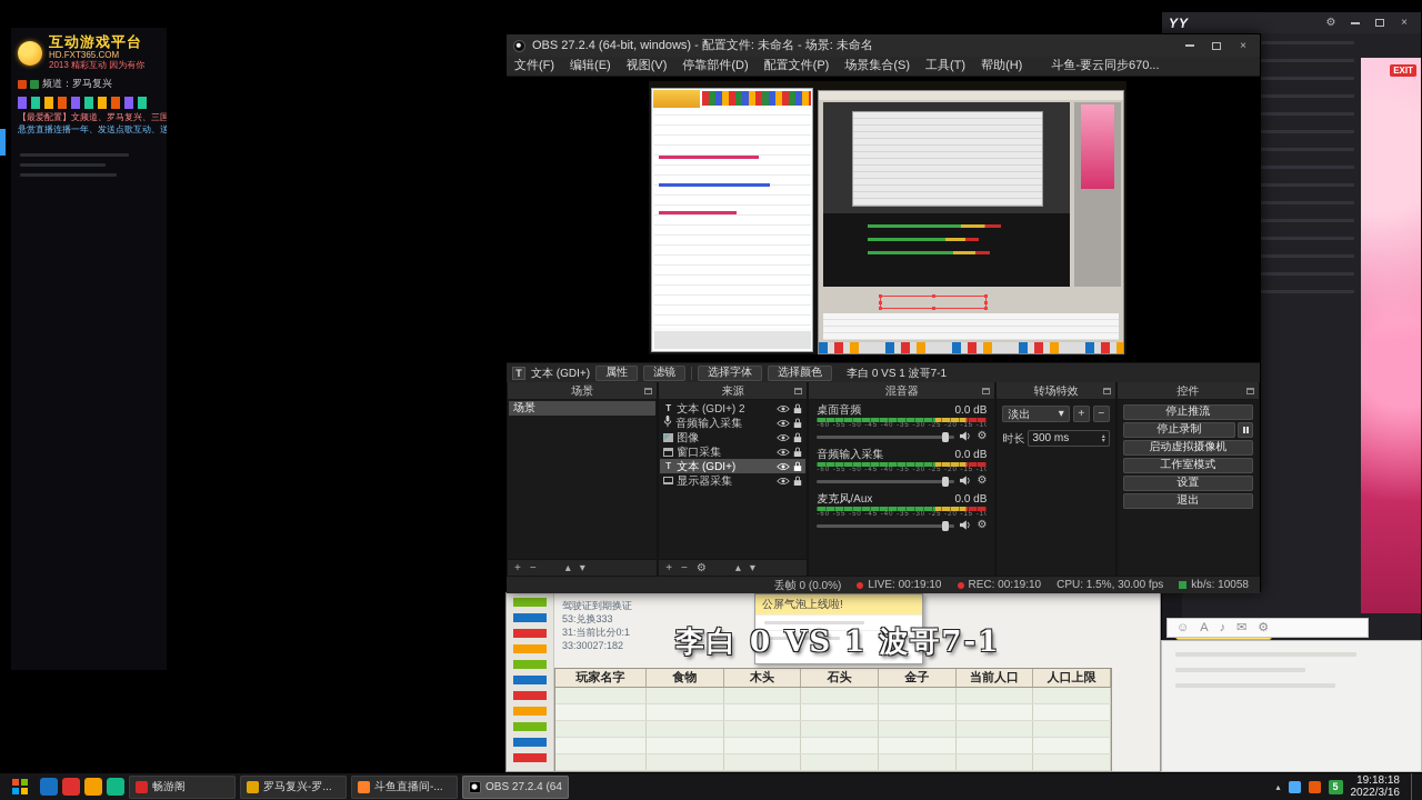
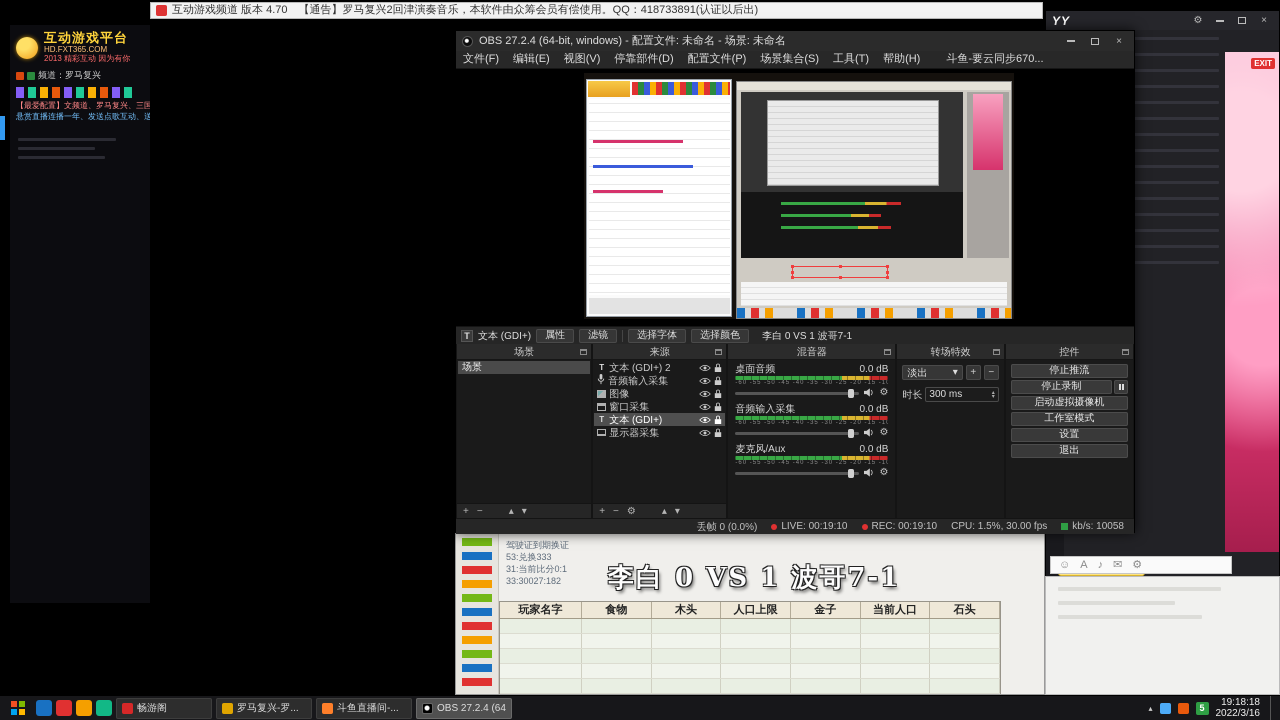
  互动游戏平台
  HD.FXT365.COM
  2013 精彩互动 因为有你
  频道：罗马复兴
  【最爱配置】文频道、罗马复兴、三国
  悬赏直播连播一年、发送点歌互动、送
+ 互动游戏频道 版本 4.70 【通告】罗马复兴2回津演奏音乐，本软件由众筹会员有偿使用。QQ：418733891(认证以后出)
  驾驶证到期换证
  53:兑换333
  31:当前比分0:1
  33:30027:182
  玩家名字
  食物
  木头
- 石头
+ 人口上限
  金子
  当前人口
- 人口上限
+ 石头
- 公屏气泡上线啦!
  YY
  ⚙
  ×
  EXIT
  ☺
  A
  ♪
  ✉
  ⚙
  李白 0 VS 1 波哥7-1
  OBS 27.2.4 (64-bit, windows) - 配置文件: 未命名 - 场景: 未命名
  ×
  文件(F)
  编辑(E)
  视图(V)
  停靠部件(D)
  配置文件(P)
  场景集合(S)
  工具(T)
  帮助(H)
  斗鱼-要云同步670...
  T
  文本 (GDI+)
  属性
  滤镜
  选择字体
  选择颜色
  李白 0 VS 1 波哥7-1
  场景
  场景
  +
  −
  ▴
  ▾
  来源
  T
  文本 (GDI+) 2
  音频输入采集
  图像
  窗口采集
  T
  文本 (GDI+)
  显示器采集
  +
  −
  ⚙
  ▴
  ▾
  混音器
  桌面音频
  0.0 dB
  ⚙
  音频输入采集
  0.0 dB
  ⚙
  麦克风/Aux
  0.0 dB
  ⚙
  转场特效
  淡出
  ▾
  +
  −
  时长
  300 ms
  控件
  停止推流
  停止录制
  启动虚拟摄像机
  工作室模式
  设置
  退出
  丢帧 0 (0.0%)
  LIVE: 00:19:10
  REC: 00:19:10
  CPU: 1.5%, 30.00 fps
  kb/s: 10058
  畅游阁
  罗马复兴-罗...
  斗鱼直播间-...
  ▴
  5
  19:18:18
  2022/3/16
